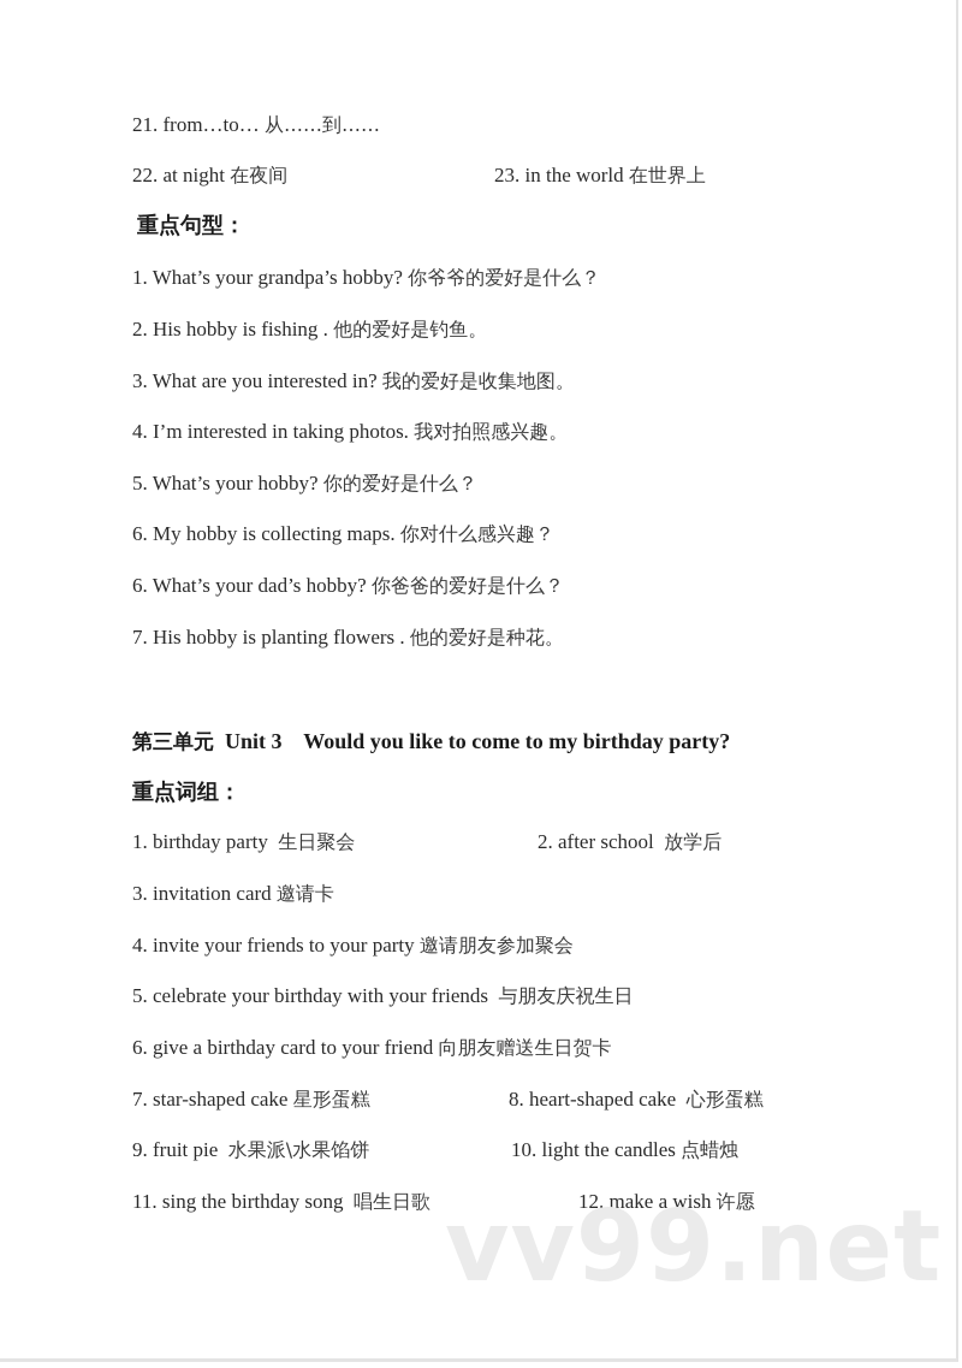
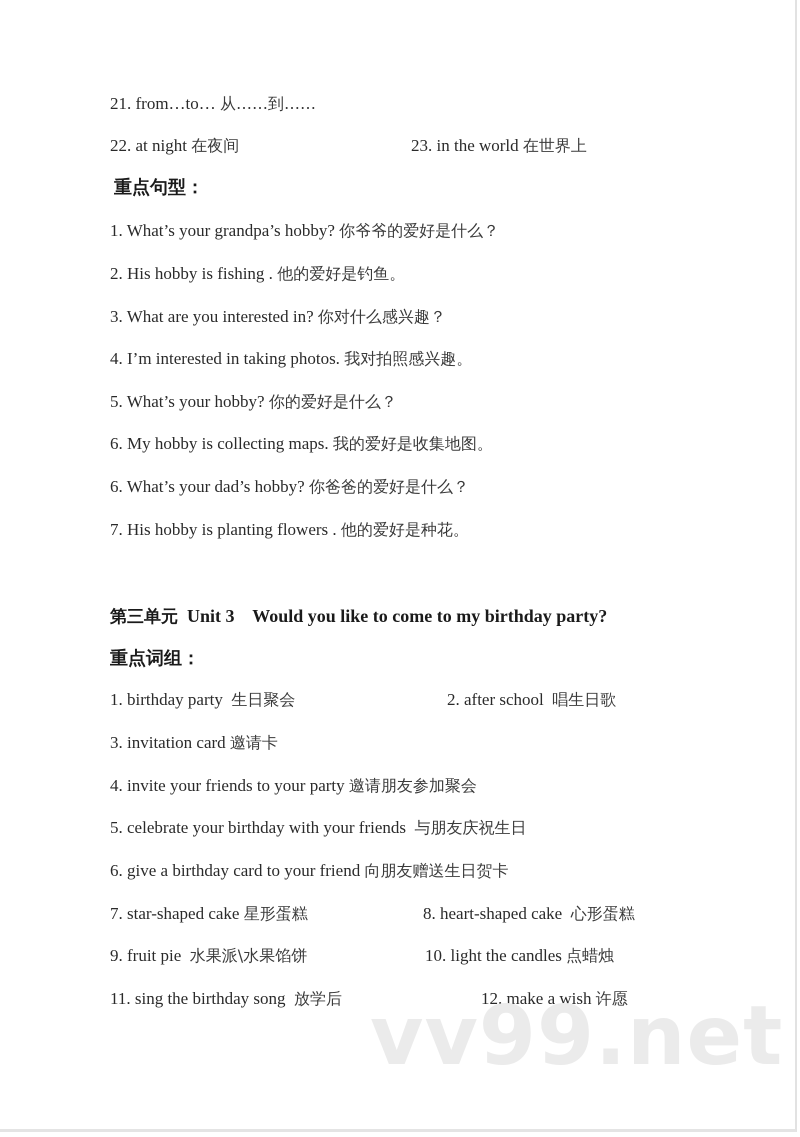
  21. from…to… 从……到……
  22. at night 在夜间
  23. in the world 在世界上
  重点句型：
  1. What’s your grandpa’s hobby? 你爷爷的爱好是什么？
  2. His hobby is fishing . 他的爱好是钓鱼。
- 3. What are you interested in? 我的爱好是收集地图。
+ 3. What are you interested in? 你对什么感兴趣？
  4. I’m interested in taking photos. 我对拍照感兴趣。
  5. What’s your hobby? 你的爱好是什么？
- 6. My hobby is collecting maps. 你对什么感兴趣？
+ 6. My hobby is collecting maps. 我的爱好是收集地图。
  6. What’s your dad’s hobby? 你爸爸的爱好是什么？
  7. His hobby is planting flowers . 他的爱好是种花。
  第三单元 Unit 3 Would you like to come to my birthday party?
  重点词组：
  1. birthday party 生日聚会
- 2. after school 放学后
+ 2. after school 唱生日歌
  3. invitation card 邀请卡
  4. invite your friends to your party 邀请朋友参加聚会
  5. celebrate your birthday with your friends 与朋友庆祝生日
  6. give a birthday card to your friend 向朋友赠送生日贺卡
  7. star-shaped cake 星形蛋糕
  8. heart-shaped cake 心形蛋糕
  9. fruit pie 水果派\水果馅饼
  10. light the candles 点蜡烛
- 11. sing the birthday song 唱生日歌
+ 11. sing the birthday song 放学后
  12. make a wish 许愿
  vv99.net
